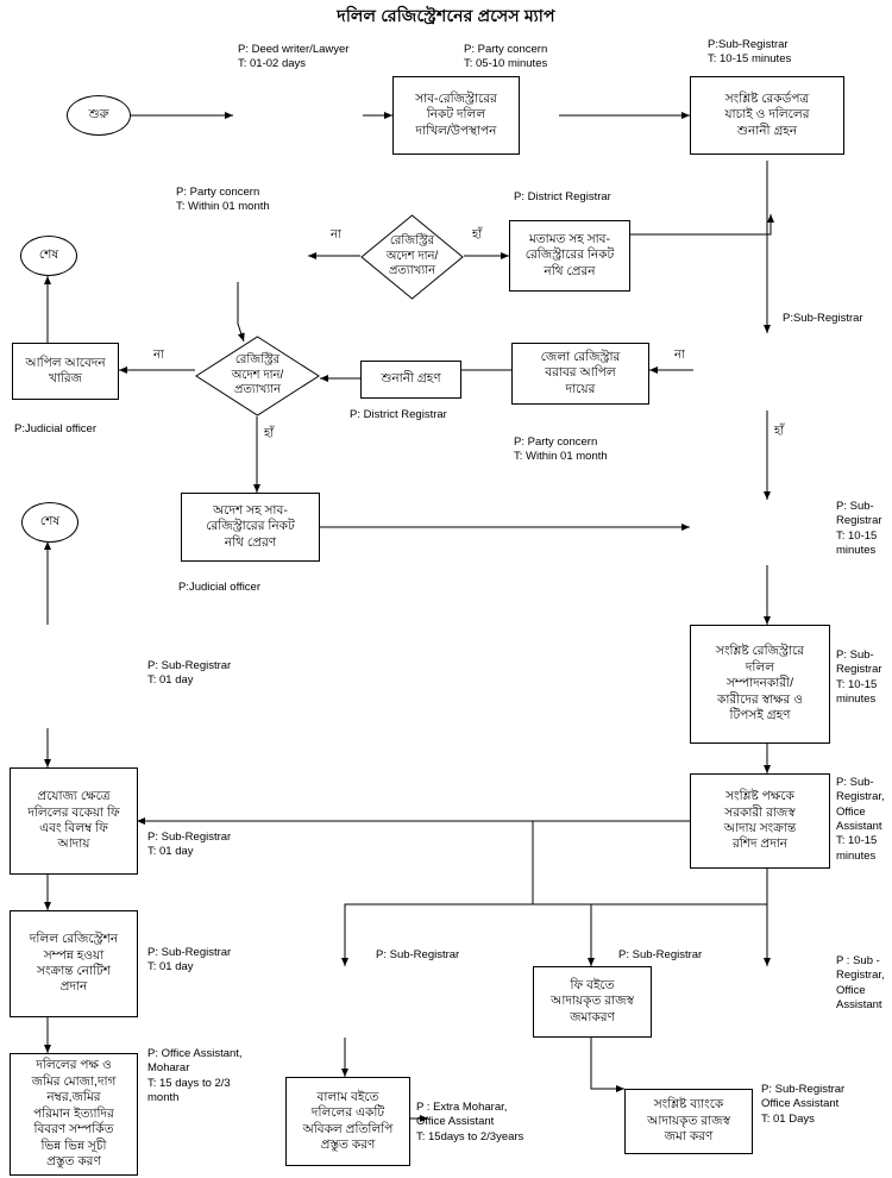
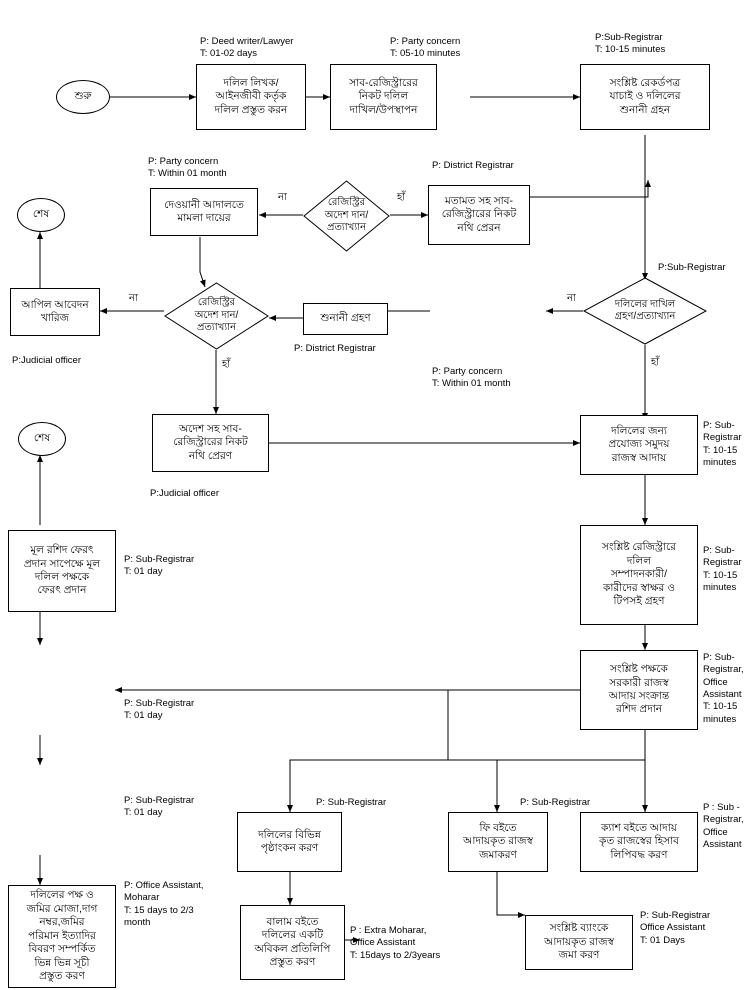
- দলিল রেজিস্ট্রেশনের প্রসেস ম্যাপ
  শুরু
+ দলিল লিখক/
+ আইনজীবী কর্তৃক
+ দলিল প্রস্তুত করন
  P: Deed writer/Lawyer
  T: 01-02 days
  সাব-রেজিস্ট্রারের
  নিকট দলিল
  দাখিল/উপস্থাপন
  P: Party concern
  T: 05-10 minutes
  সংশ্লিষ্ট রেকর্ডপত্র
  যাচাই ও দলিলের
  শুনানী গ্রহন
  P:Sub-Registrar
  T: 10-15 minutes
+ দলিলের দাখিল
+ গ্রহণ/প্রত্যাখ্যান
  P:Sub-Registrar
  না
  হাঁ
  রেজিস্ট্রির
  অদেশ দান/
  প্রত্যাখ্যান
  না
  হাঁ
  মতামত সহ সাব-
  রেজিস্ট্রারের নিকট
  নথি প্রেরন
  P: District Registrar
+ দেওয়ানী আদালতে
+ মামলা দায়ের
  P: Party concern
  T: Within 01 month
  শেষ
  রেজিস্ট্রির
  অদেশ দান/
  প্রত্যাখ্যান
  না
  হাঁ
  আপিল আবেদন
  খারিজ
  P:Judicial officer
  শুনানী গ্রহণ
  P: District Registrar
- জেলা রেজিস্ট্রার
- বরাবর আপিল
- দায়ের
  P: Party concern
  T: Within 01 month
  অদেশ সহ সাব-
  রেজিস্ট্রারের নিকট
  নথি প্রেরণ
  P:Judicial officer
  শেষ
+ দলিলের জন্য
+ প্রযোজ্য সমুদয়
+ রাজস্ব আদায়
  P: Sub-
  Registrar
  T: 10-15
  minutes
  সংশ্লিষ্ট রেজিস্ট্রারে
  দলিল
  সম্পাদনকারী/
  কারীদের স্বাক্ষর ও
  টিপসই গ্রহণ
  P: Sub-
  Registrar
  T: 10-15
  minutes
  সংশ্লিষ্ট পক্ষকে
  সরকারী রাজস্ব
  আদায় সংক্রান্ত
  রশিদ প্রদান
  P: Sub-
  Registrar,
  Office
  Assistant
  T: 10-15
  minutes
+ মূল রশিদ ফেরৎ
+ প্রদান সাপেক্ষে মূল
+ দলিল পক্ষকে
+ ফেরৎ প্রদান
  P: Sub-Registrar
  T: 01 day
- প্রযোজ্য ক্ষেত্রে
- দলিলের বকেয়া ফি
- এবং বিলম্ব ফি
- আদায়
  P: Sub-Registrar
  T: 01 day
- দলিল রেজিস্ট্রেশন
- সম্পন্ন হওয়া
- সংক্রান্ত নোটিশ
- প্রদান
  P: Sub-Registrar
  T: 01 day
  দলিলের পক্ষ ও
  জমির মোজা,দাগ
  নম্বর,জমির
  পরিমান ইত্যাদির
  বিবরণ সম্পর্কিত
  ভিন্ন ভিন্ন সূচী
  প্রস্তুত করণ
  P: Office Assistant,
  Moharar
  T: 15 days to 2/3
  month
+ দলিলের বিভিন্ন
+ পৃষ্ঠাংকন করণ
  P: Sub-Registrar
  বালাম বইতে
  দলিলের একটি
  অবিকল প্রতিলিপি
  প্রস্তুত করণ
  P : Extra Moharar,
  Office Assistant
  T: 15days to 2/3years
  ফি বইতে
  আদায়কৃত রাজস্ব
  জমাকরণ
  P: Sub-Registrar
+ ক্যাশ বইতে আদায়
+ কৃত রাজস্বের হিসাব
+ লিপিবদ্ধ করণ
  P : Sub -
  Registrar,
  Office
  Assistant
  সংশ্লিষ্ট ব্যাংকে
  আদায়কৃত রাজস্ব
  জমা করণ
  P: Sub-Registrar
  Office Assistant
  T: 01 Days
